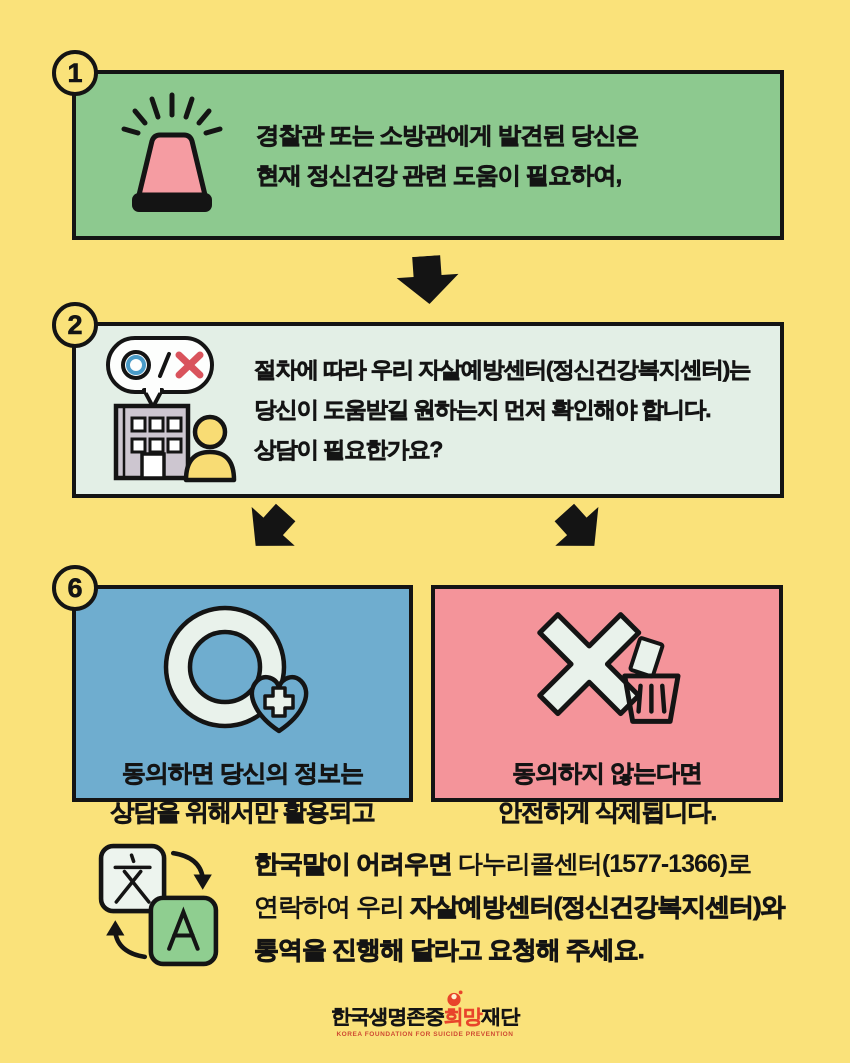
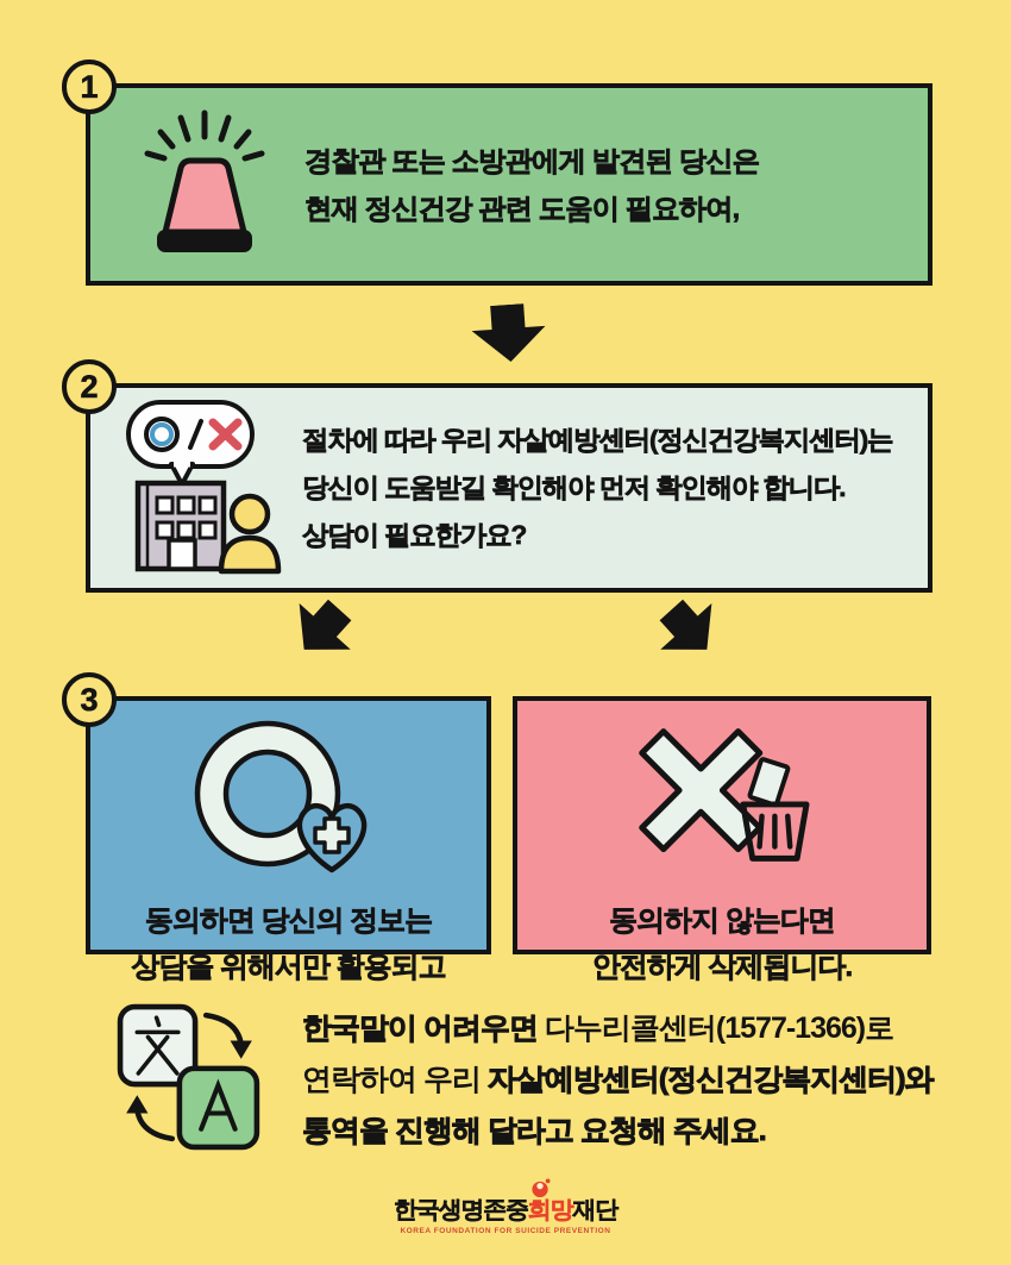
  1
  경찰관 또는 소방관에게 발견된 당신은
  현재 정신건강 관련 도움이 필요하여,
  2
  절차에 따라 우리 자살예방센터(정신건강복지센터)는
- 당신이 도움받길 원하는지 먼저 확인해야 합니다.
+ 당신이 도움받길 확인해야 먼저 확인해야 합니다.
  상담이 필요한가요?
- 6
+ 3
  동의하면 당신의 정보는
  상담을 위해서만 활용되고
  동의하지 않는다면
  안전하게 삭제됩니다.
  한국말이 어려우면 다누리콜센터(1577-1366)로
  연락하여 우리 자살예방센터(정신건강복지센터)와
  통역을 진행해 달라고 요청해 주세요.
  한국생명존중희망재단
